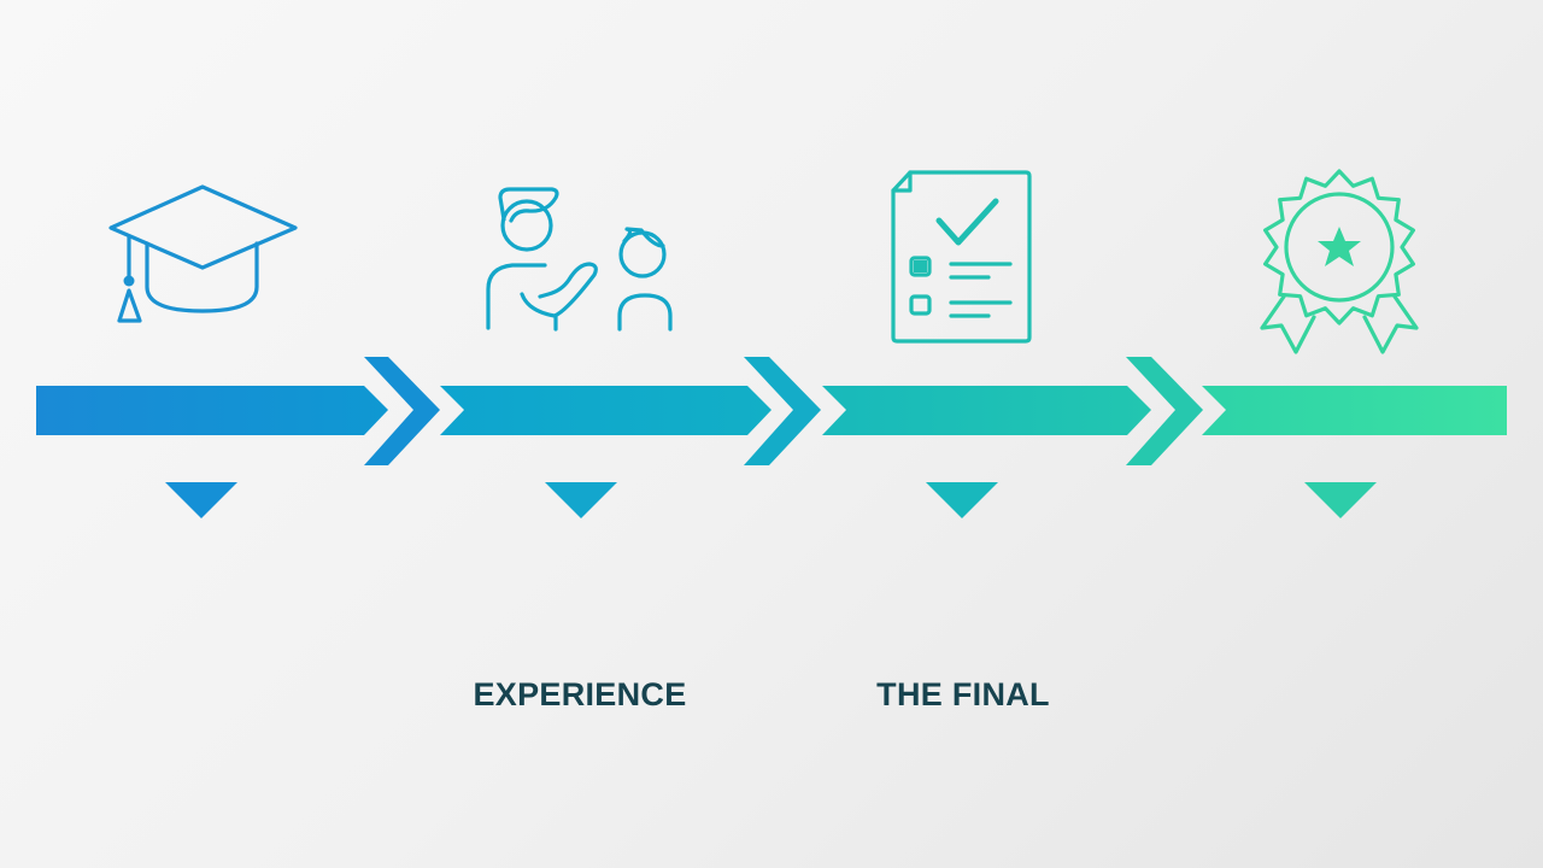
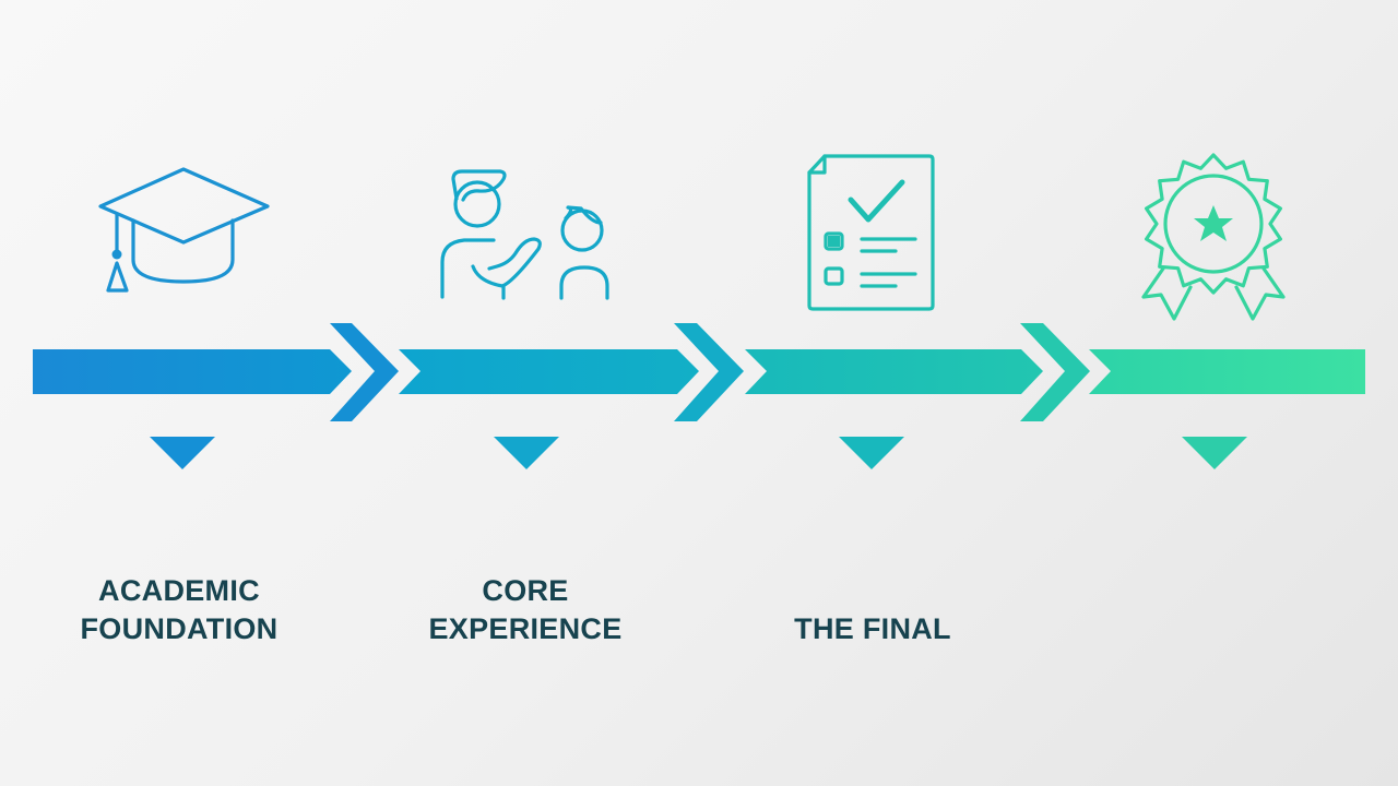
+ ACADEMIC
+ FOUNDATION
+ CORE
  EXPERIENCE
  THE FINAL
